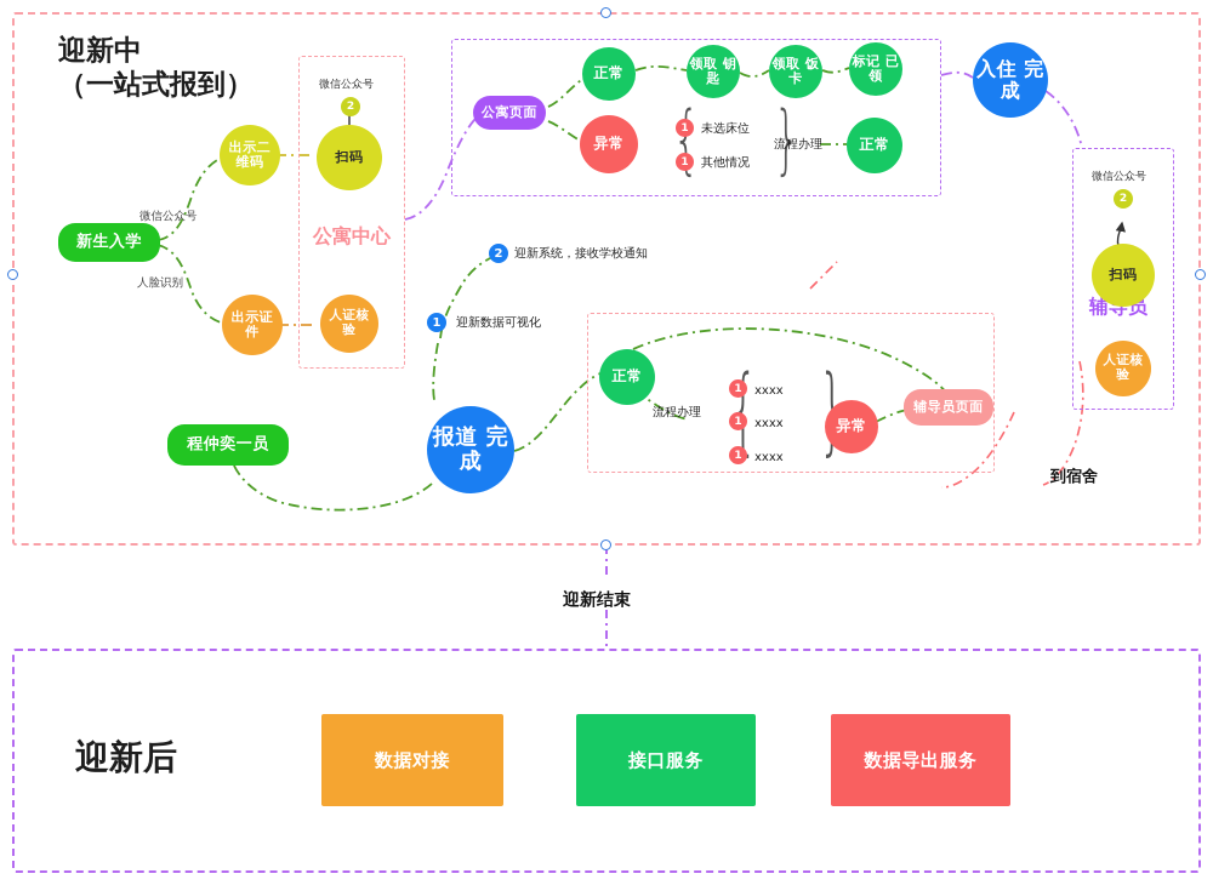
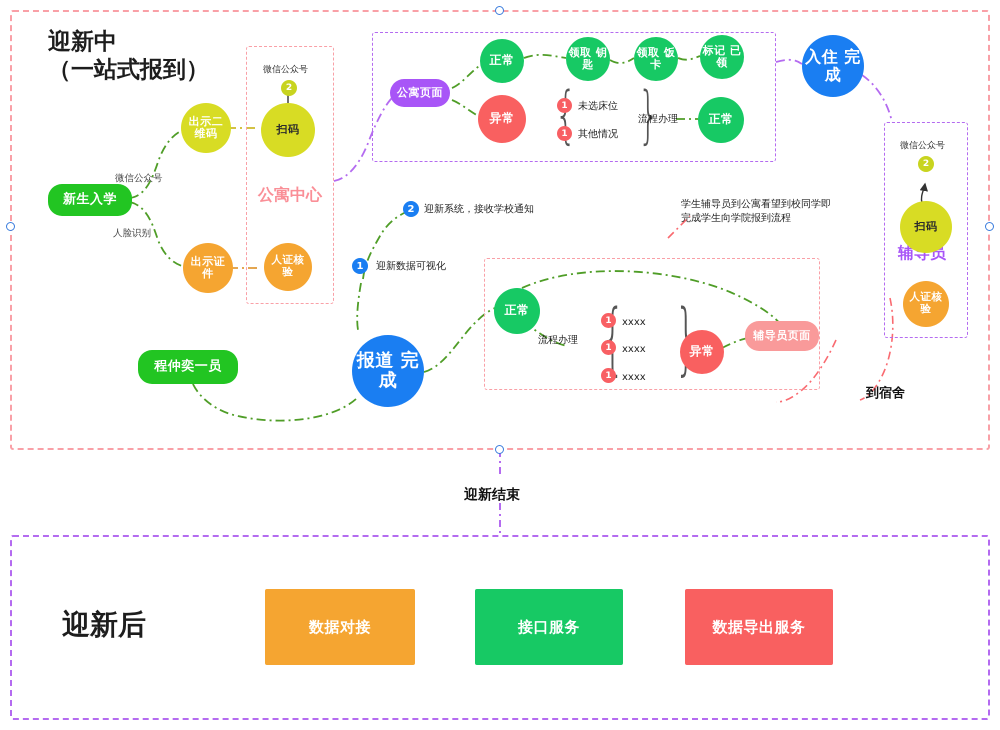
  迎新中
  （一站式报到）
  迎新后
  迎新结束
  公寓中心
  新生入学
  出示二 维码
  出示证 件
  微信公众号
  人脸识别
  微信公众号
  2
  扫码
  人证核 验
  公寓页面
  正常
  异常
  领取 钥匙
  领取 饭卡
  标记 已领
  正常
  {
  }
  1
  未选床位
  1
  其他情况
  流程办理
  入住 完成
  微信公众号
  2
  扫码
  人证核 验
  2
  迎新系统，接收学校通知
  1
  迎新数据可视化
+ 学生辅导员到公寓看望到校同学即
+ 完成学生向学院报到流程
  报道 完成
  程仲奕一员
  正常
  流程办理
  {
  1
  xxxx
  1
  xxxx
  1
  xxxx
  异常
  辅导员页面
  到宿舍
  数据对接
  接口服务
  数据导出服务
